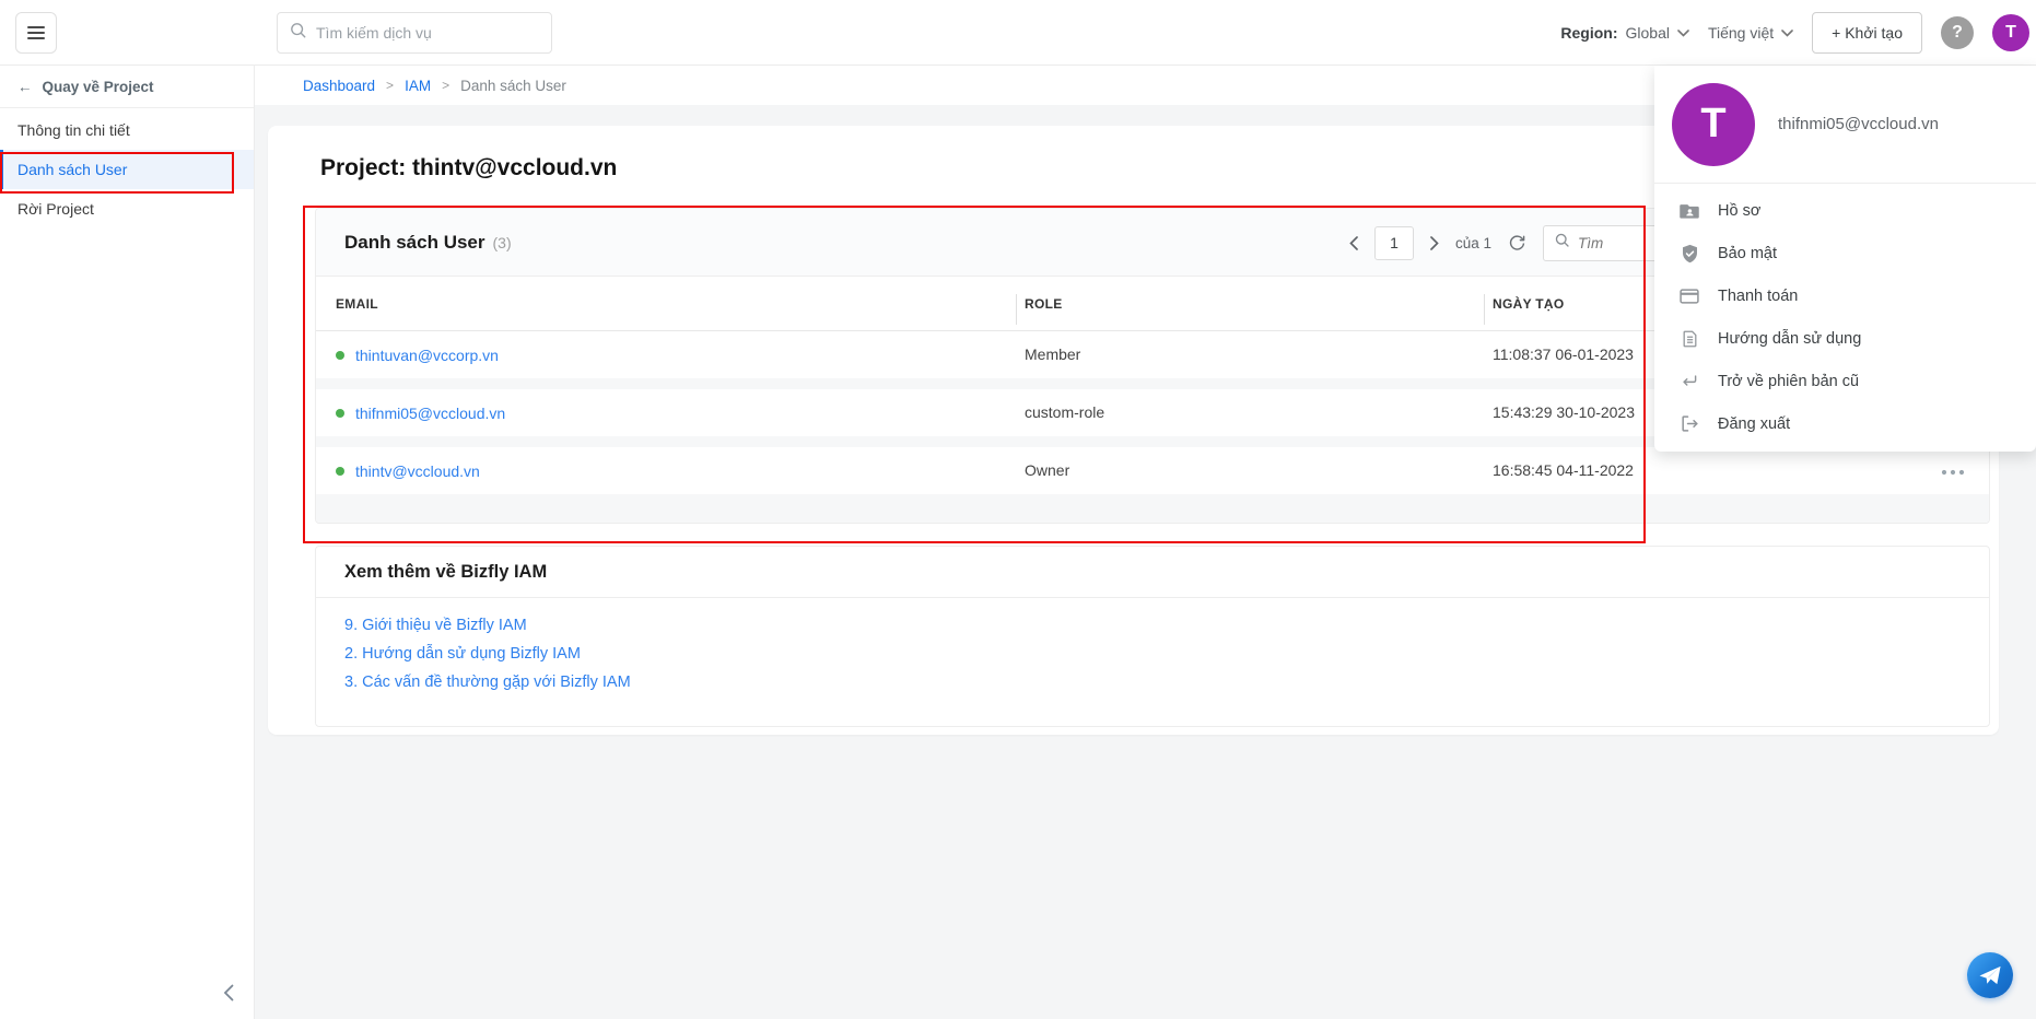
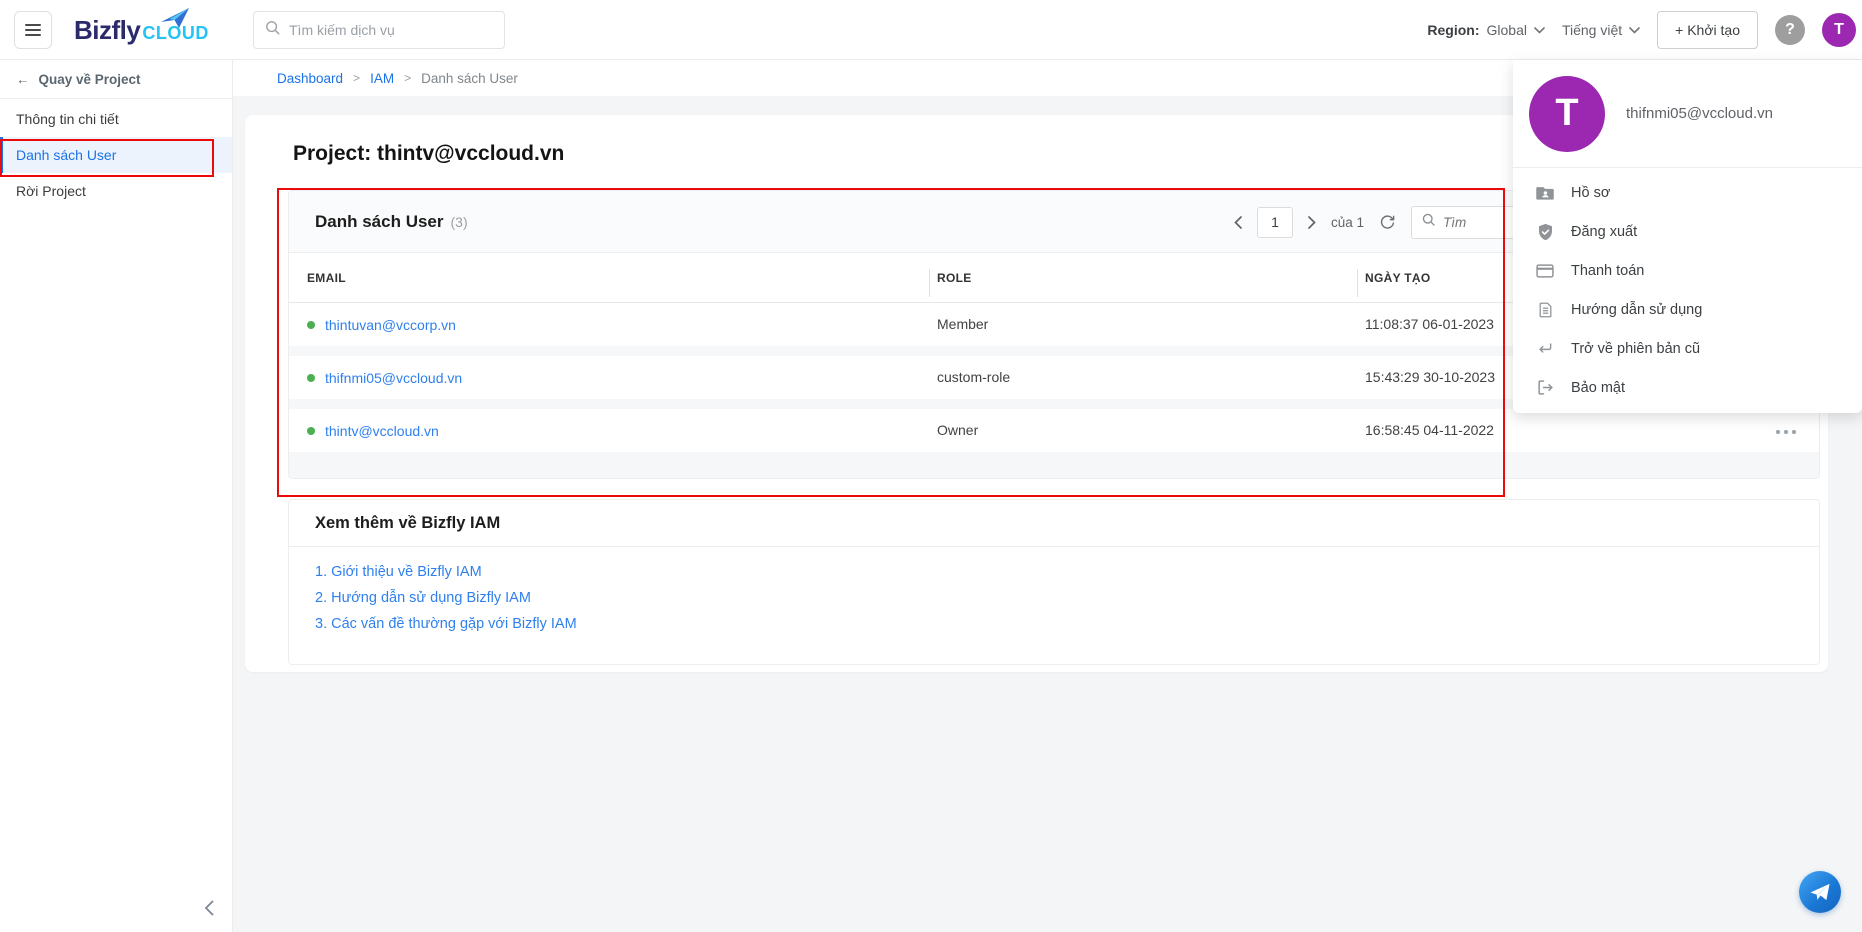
+ Bizfly
+ CLOUD
  Tìm kiếm dịch vụ
  Region:
  Global
  Tiếng việt
  + Khởi tạo
  ?
  T
  ←
  Quay về Project
  Thông tin chi tiết
  Danh sách User
  Rời Project
  Dashboard
  >
  IAM
  >
  Danh sách User
  Project: thintv@vccloud.vn
  Danh sách User
  (3)
  1
  của 1
  Tìm
  EMAIL
  ROLE
  NGÀY TẠO
  thintuvan@vccorp.vn
  Member
  11:08:37 06-01-2023
  thifnmi05@vccloud.vn
  custom-role
  15:43:29 30-10-2023
  thintv@vccloud.vn
  Owner
  16:58:45 04-11-2022
  Xem thêm về Bizfly IAM
- 9. Giới thiệu về Bizfly IAM
+ 1. Giới thiệu về Bizfly IAM
  2. Hướng dẫn sử dụng Bizfly IAM
  3. Các vấn đề thường gặp với Bizfly IAM
  T
  thifnmi05@vccloud.vn
  Hồ sơ
- Bảo mật
+ Đăng xuất
  Thanh toán
  Hướng dẫn sử dụng
  Trở về phiên bản cũ
- Đăng xuất
+ Bảo mật
